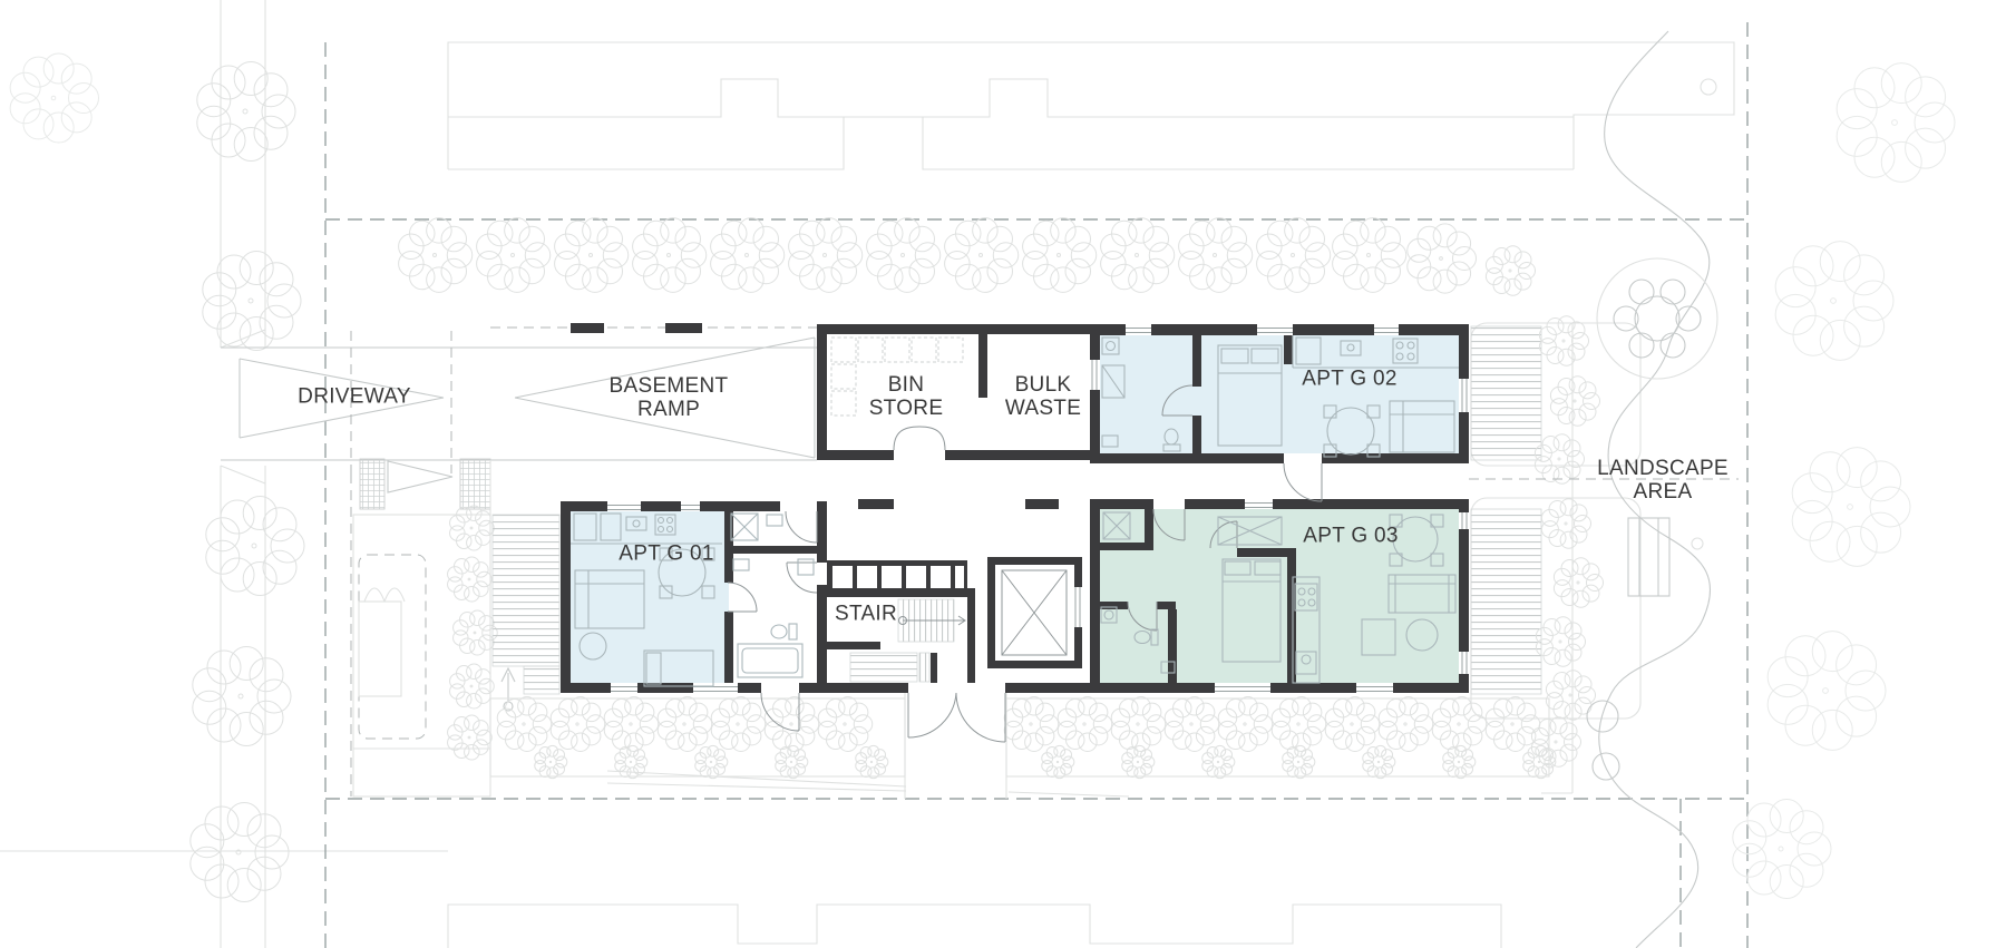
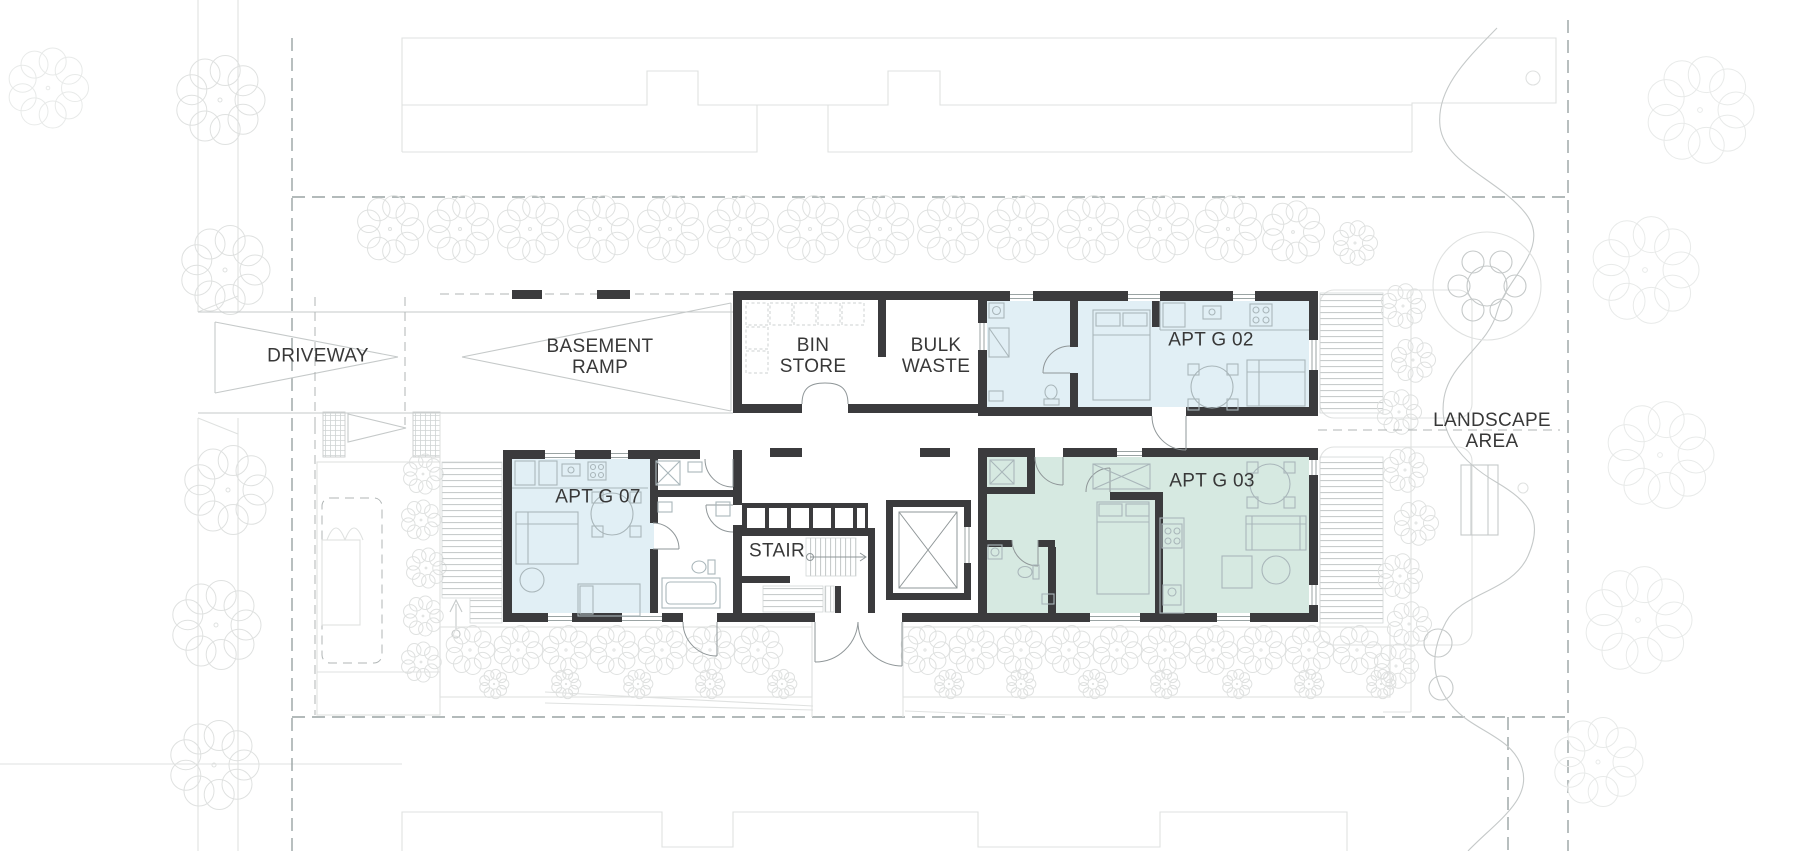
  DRIVEWAY
  BASEMENT
  RAMP
  BIN
  STORE
  BULK
  WASTE
  APT G 02
- APT G 01
+ APT G 07
  APT G 03
  STAIR
  LANDSCAPE
  AREA
